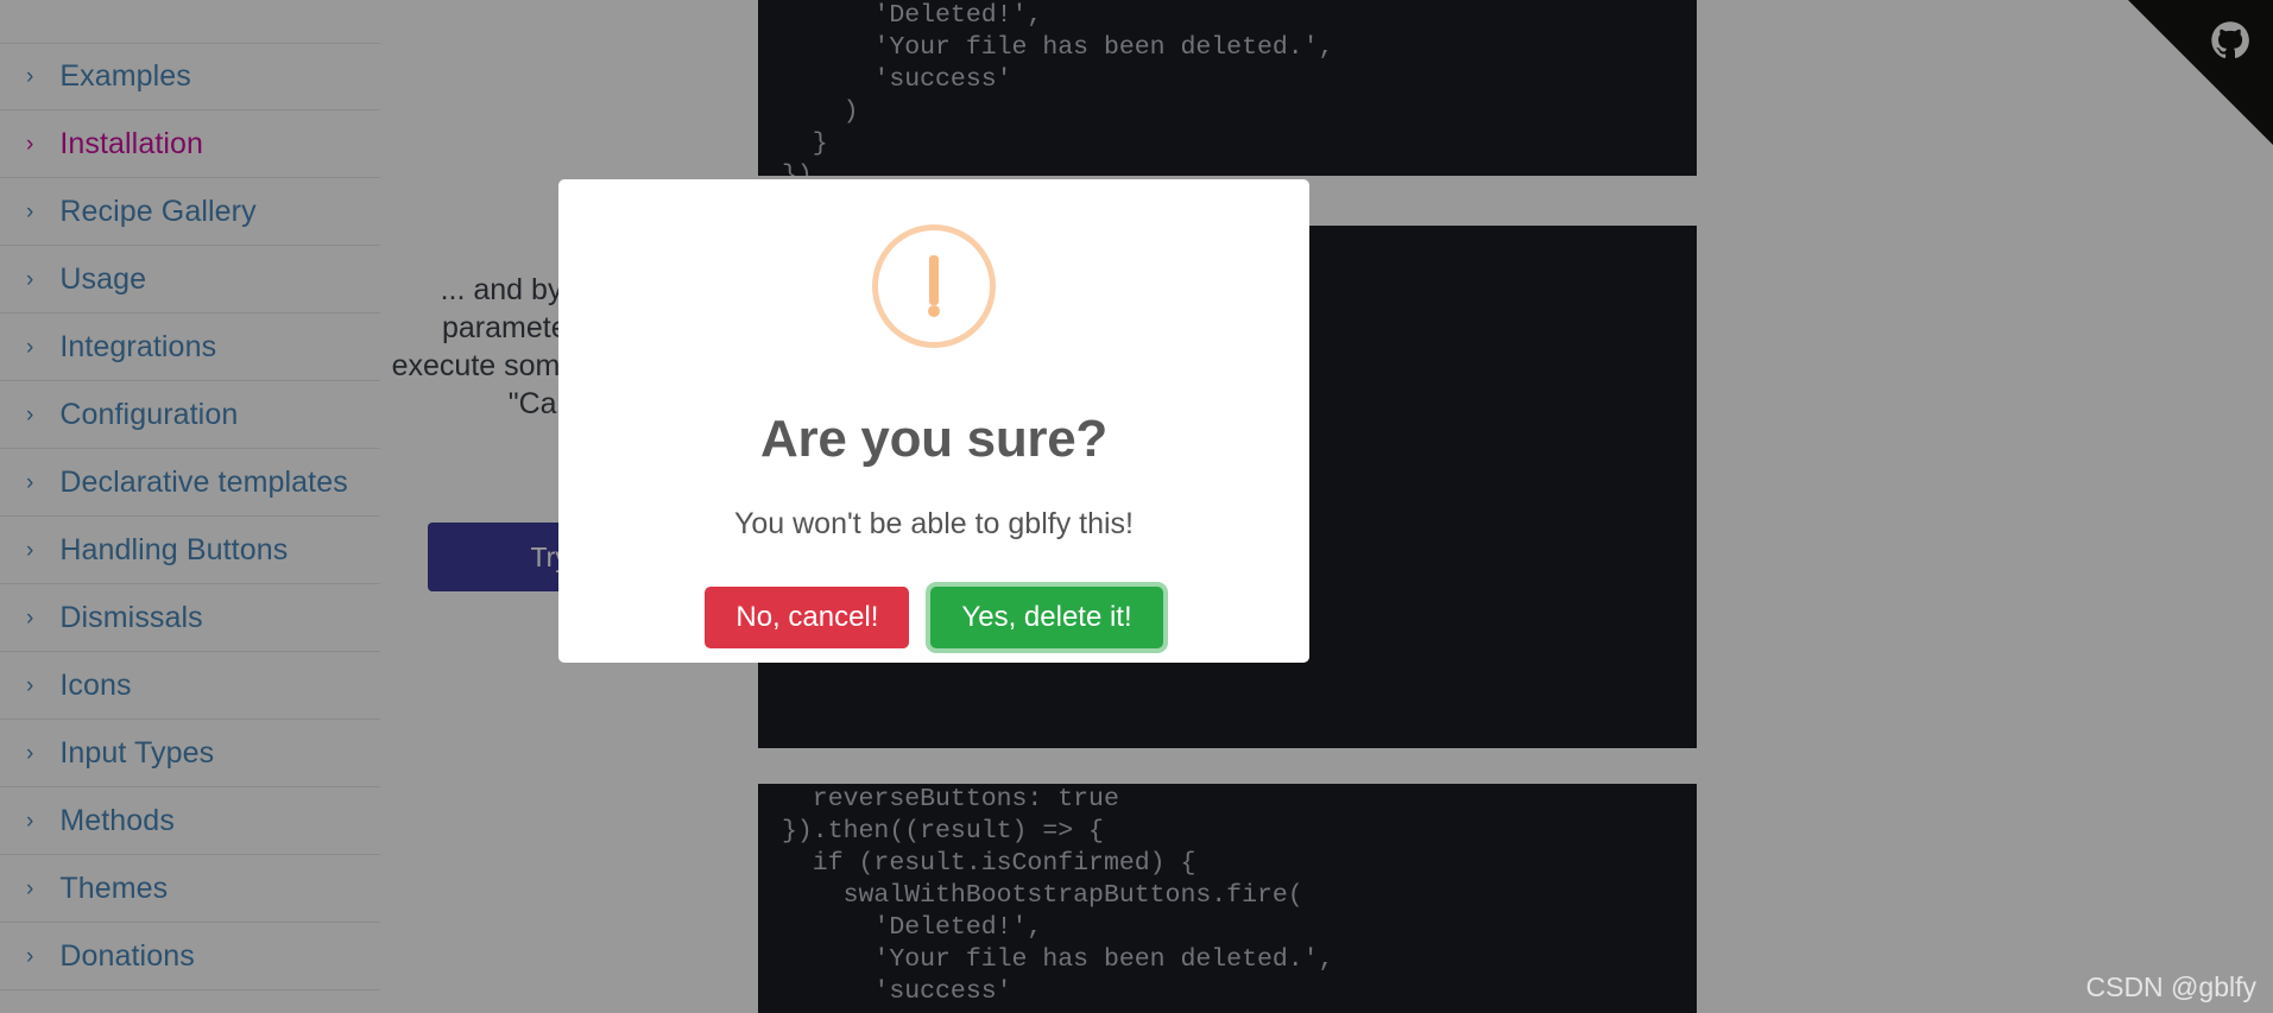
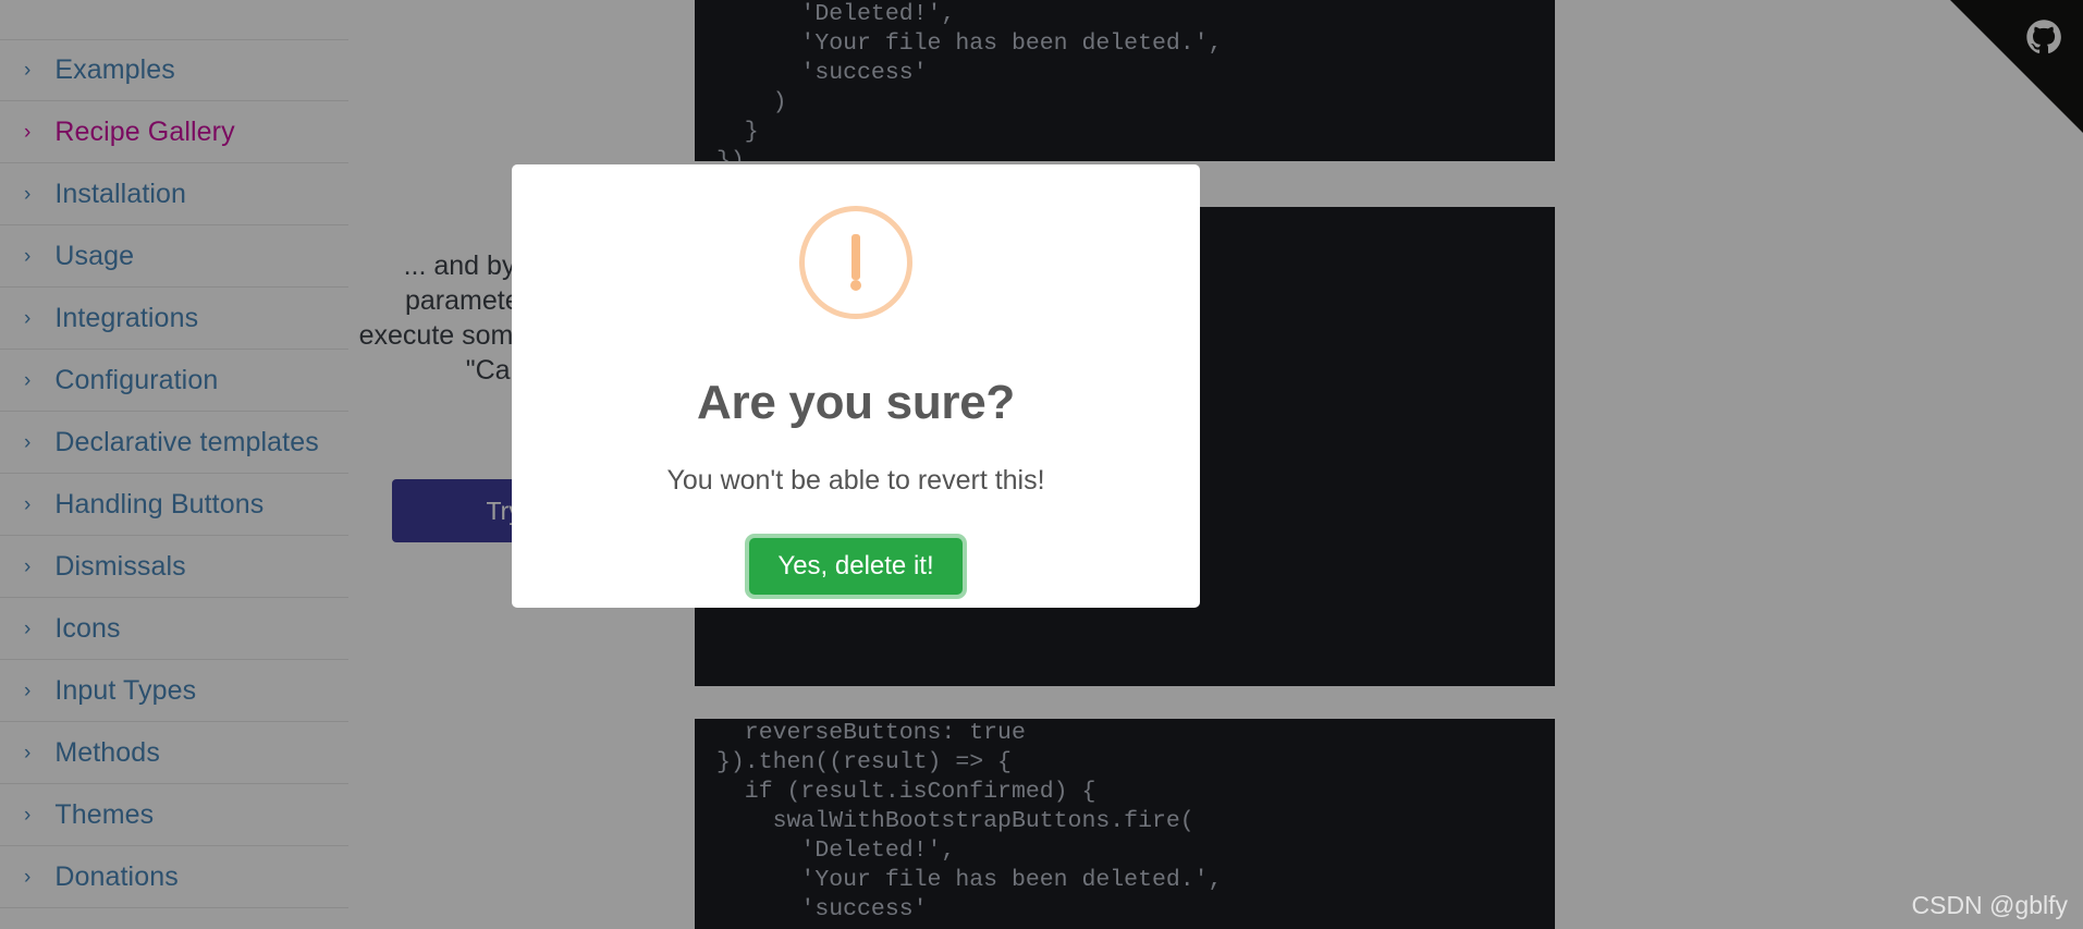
  ›
  Examples
  ›
- Installation
+ Recipe Gallery
  ›
- Recipe Gallery
+ Installation
  ›
  Usage
  ›
  Integrations
  ›
  Configuration
  ›
  Declarative templates
  ›
  Handling Buttons
  ›
  Dismissals
  ›
  Icons
  ›
  Input Types
  ›
  Methods
  ›
  Themes
  ›
  Donations
  'Deleted!',
  'Your file has been deleted.',
  'success'
  )
  }
  reverseButtons: true
  }).then((result) => {
  if (result.isConfirmed) {
  swalWithBootstrapButtons.fire(
  'Deleted!',
  'Your file has been deleted.',
  'success'
  Are you sure?
- You won't be able to gblfy this!
+ You won't be able to revert this!
- No, cancel!
  Yes, delete it!
  CSDN @gblfy
